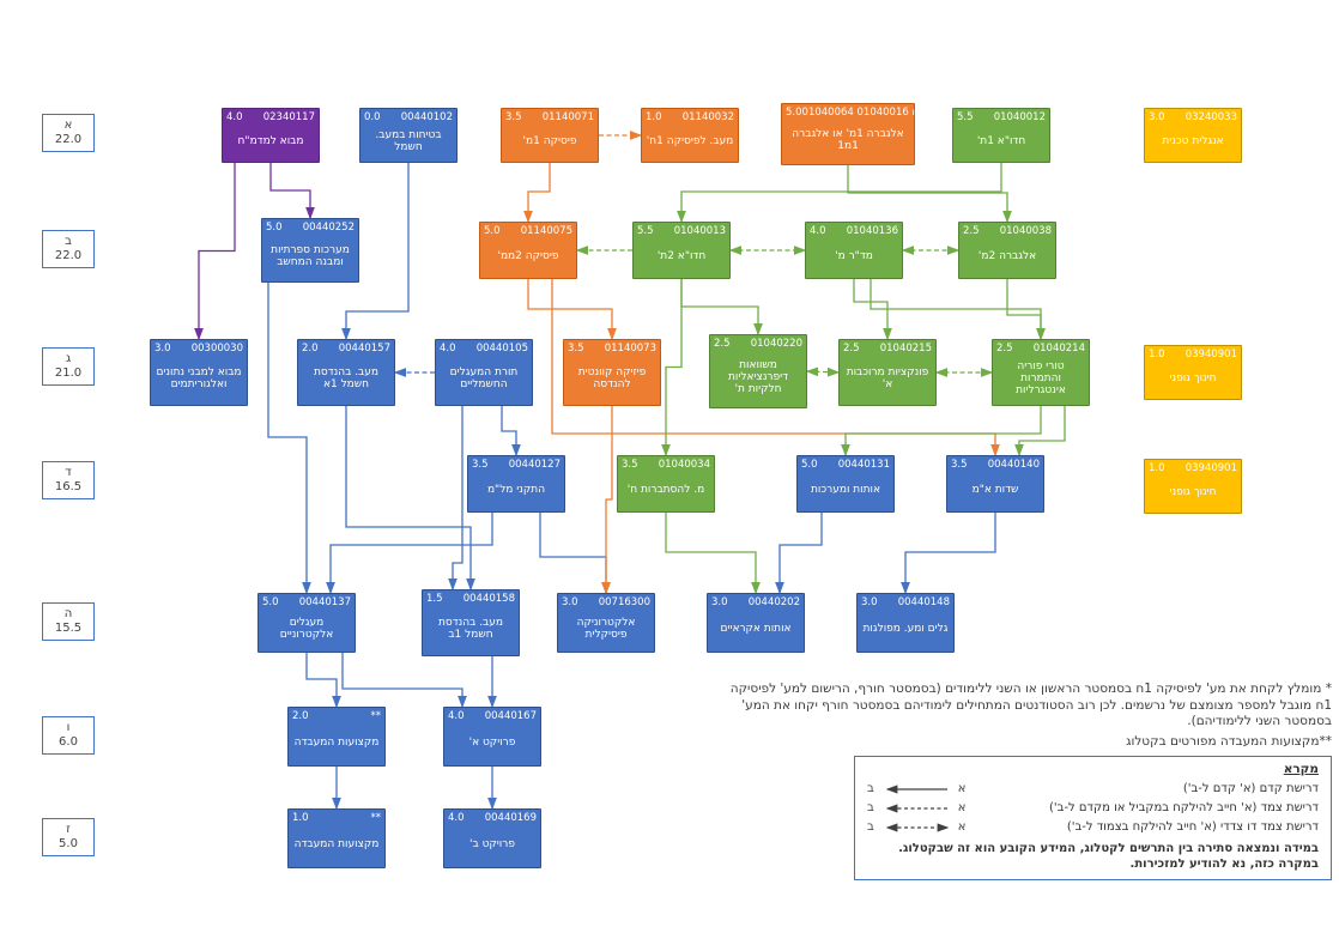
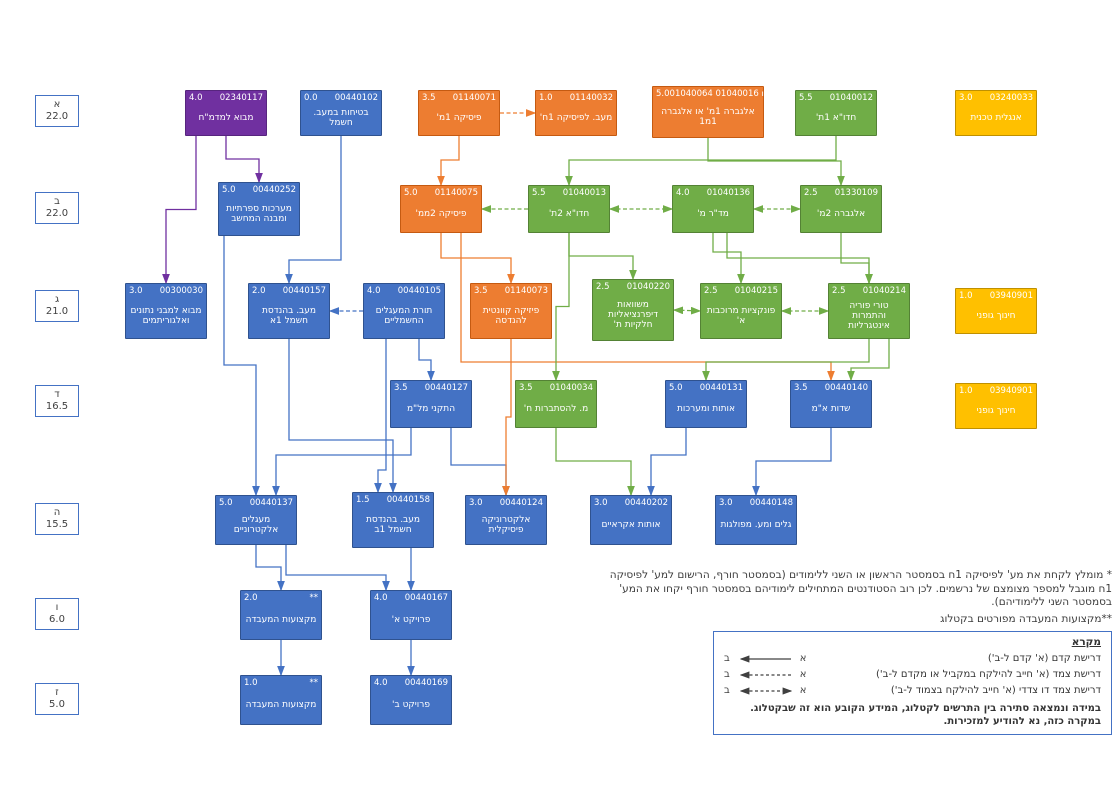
  א
  22.0
  ב
  22.0
  ג
  21.0
  ד
  16.5
  ה
  15.5
  ו
  6.0
  ז
  5.0
  4.0
  02340117
  מבוא למדמ"ח
  0.0
  00440102
  בטיחות במעב. חשמל
  3.5
  01140071
  פיסיקה 1מ'
  1.0
  01140032
  מעב. לפיסיקה 1ח'
  5.0
  01040064 או 01040016
  אלגברה 1מ' או אלגברה 1מ1
  5.5
  01040012
  חדו"א 1ת'
  3.0
  03240033
  אנגלית טכנית
  5.0
  00440252
  מערכות ספרתיות ומבנה המחשב
  5.0
  01140075
  פיסיקה 2ממ'
  5.5
  01040013
  חדו"א 2ת'
  4.0
  01040136
  מד"ר מ'
  2.5
- 01040038
+ 01330109
  אלגברה 2מ'
  3.0
  00300030
  מבוא למבני נתונים ואלגוריתמים
  2.0
  00440157
  מעב. בהנדסת חשמל 1א
  4.0
  00440105
  תורת המעגלים החשמליים
  3.5
  01140073
  פיזיקה קוונטית להנדסה
  2.5
  01040220
  משוואות דיפרנציאליות חלקיות ת'
  2.5
  01040215
  פונקציות מרוכבות א'
  2.5
  01040214
  טורי פוריה והתמרות אינטגרליות
  1.0
  03940901
  חינוך גופני
  3.5
  00440127
  התקני מל"מ
  3.5
  01040034
  מ. להסתברות ח'
  5.0
  00440131
  אותות ומערכות
  3.5
  00440140
  שדות א"מ
  1.0
  03940901
  חינוך גופני
  5.0
  00440137
  מעגלים אלקטרוניים
  1.5
  00440158
  מעב. בהנדסת חשמל 1ב
  3.0
- 00716300
+ 00440124
  אלקטרוניקה פיסיקלית
  3.0
  00440202
  אותות אקראיים
  3.0
  00440148
  גלים ומע. מפולגות
  2.0
  **
  מקצועות המעבדה
  4.0
  00440167
  פרויקט א'
  1.0
  **
  מקצועות המעבדה
  4.0
  00440169
  פרויקט ב'
  * מומלץ לקחת את מע' לפיסיקה 1ח בסמסטר הראשון או השני ללימודים (בסמסטר חורף, הרישום למע' לפיסיקה 1ח מוגבל למספר מצומצם של נרשמים. לכן רוב הסטודנטים המתחילים לימודיהם בסמסטר חורף יקחו את המע' בסמסטר השני ללימודיהם).
  **מקצועות המעבדה מפורטים בקטלוג
  מקרא
  דרישת קדם (א' קדם ל-ב')
  א
  ב
  דרישת צמד (א' חייב להילקח במקביל או מקדם ל-ב')
  א
  ב
  דרישת צמד דו צדדי (א' חייב להילקח בצמוד ל-ב')
  א
  ב
  במידה ונמצאה סתירה בין התרשים לקטלוג, המידע הקובע הוא זה שבקטלוג. במקרה כזה, נא להודיע למזכירות.
